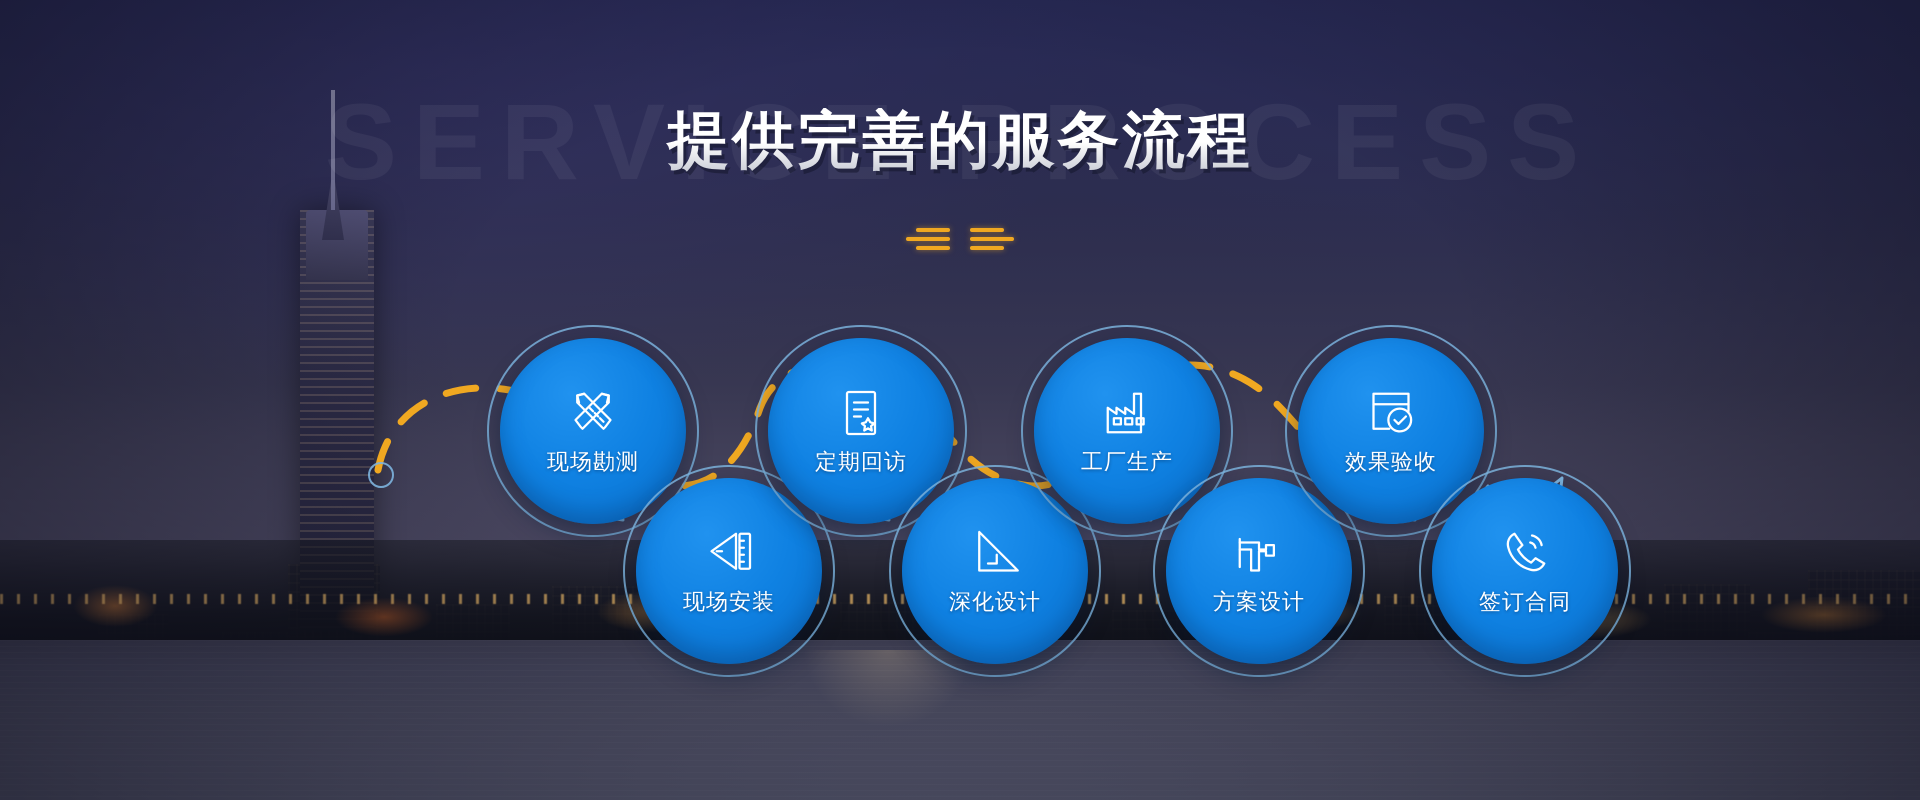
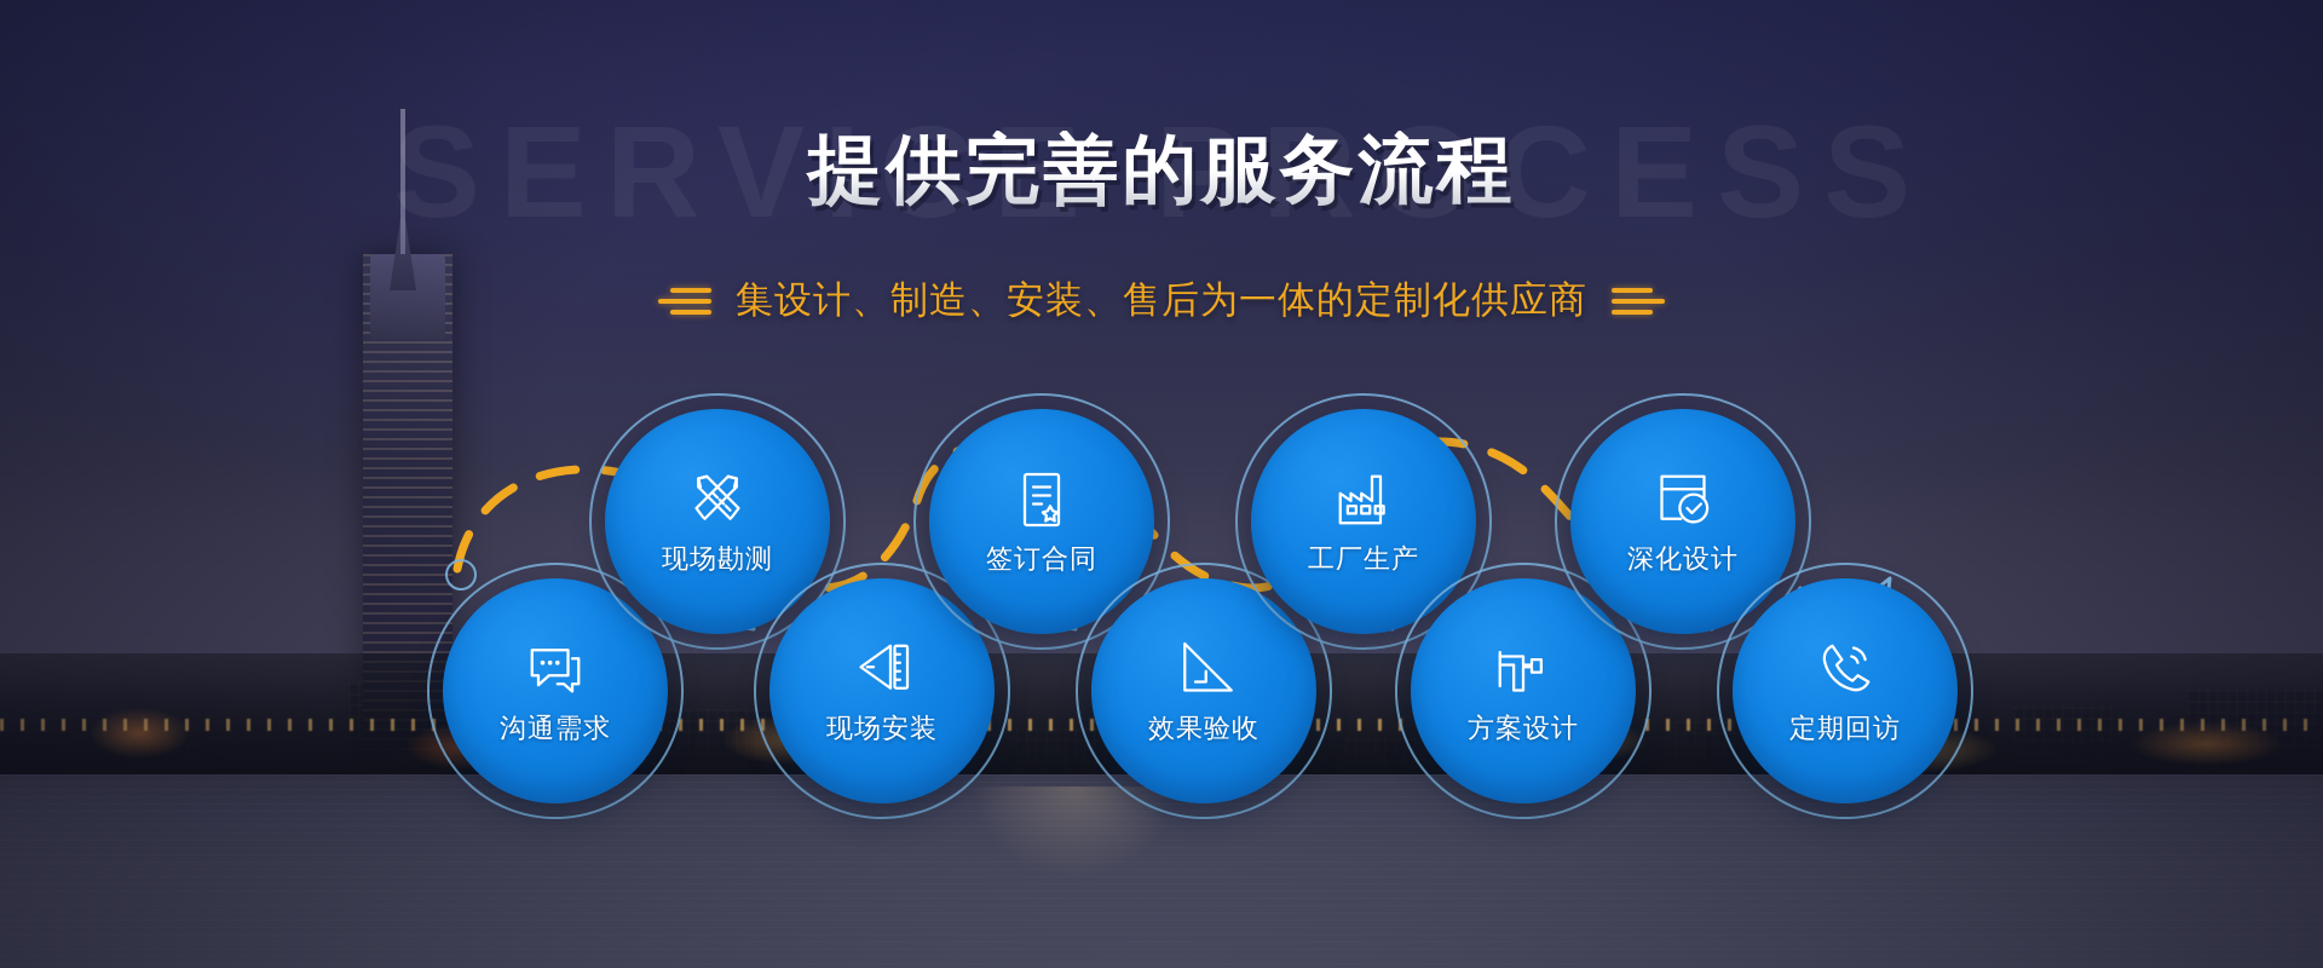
  提供完善的服务流程
+ 集设计、制造、安装、售后为一体的定制化供应商
+ 沟通需求
  现场勘测
  现场安装
- 定期回访
+ 签订合同
- 深化设计
+ 效果验收
  工厂生产
  方案设计
- 效果验收
+ 深化设计
- 签订合同
+ 定期回访
